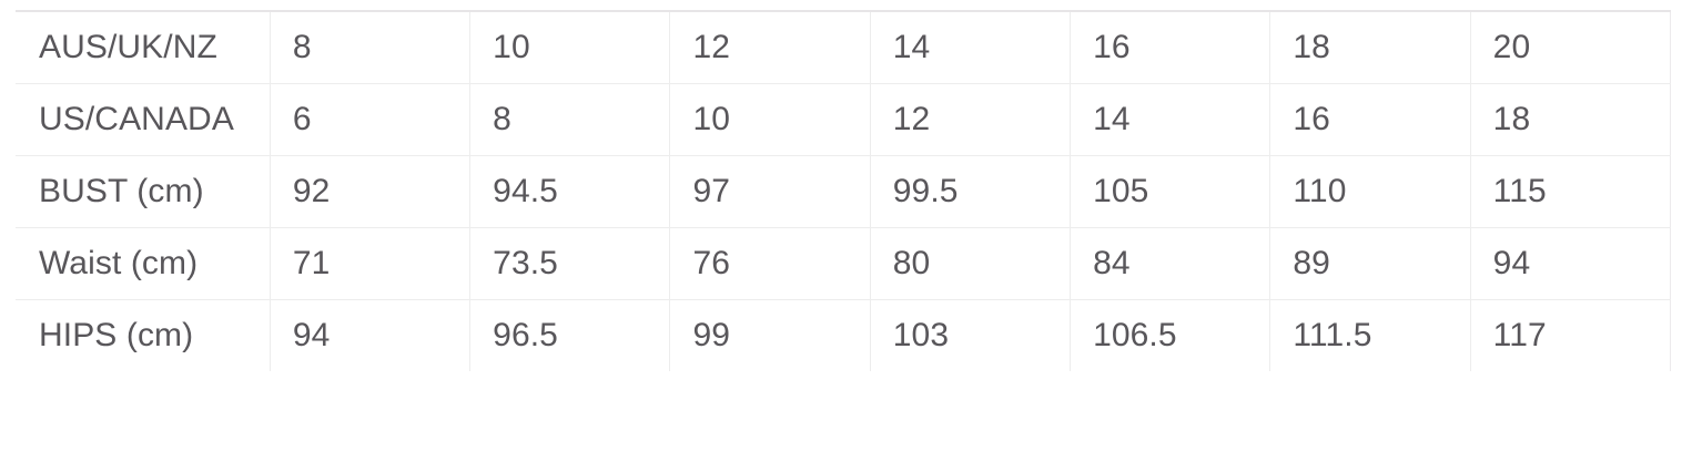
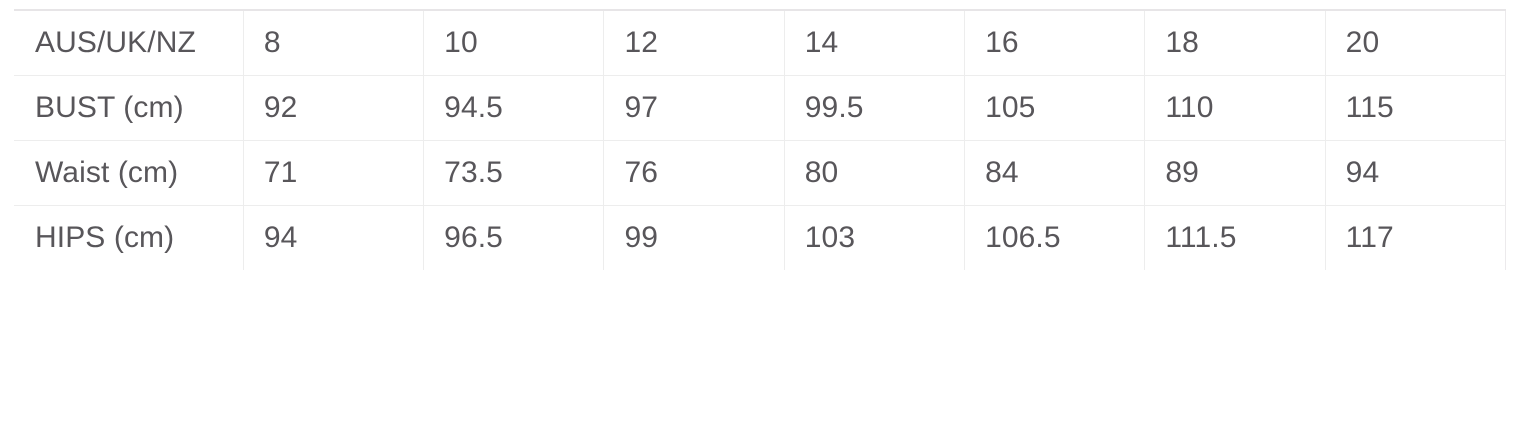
  AUS/UK/NZ	8	10	12	14	16	18	20
- US/CANADA	6	8	10	12	14	16	18
  BUST (cm)	92	94.5	97	99.5	105	110	115
  Waist (cm)	71	73.5	76	80	84	89	94
  HIPS (cm)	94	96.5	99	103	106.5	111.5	117
